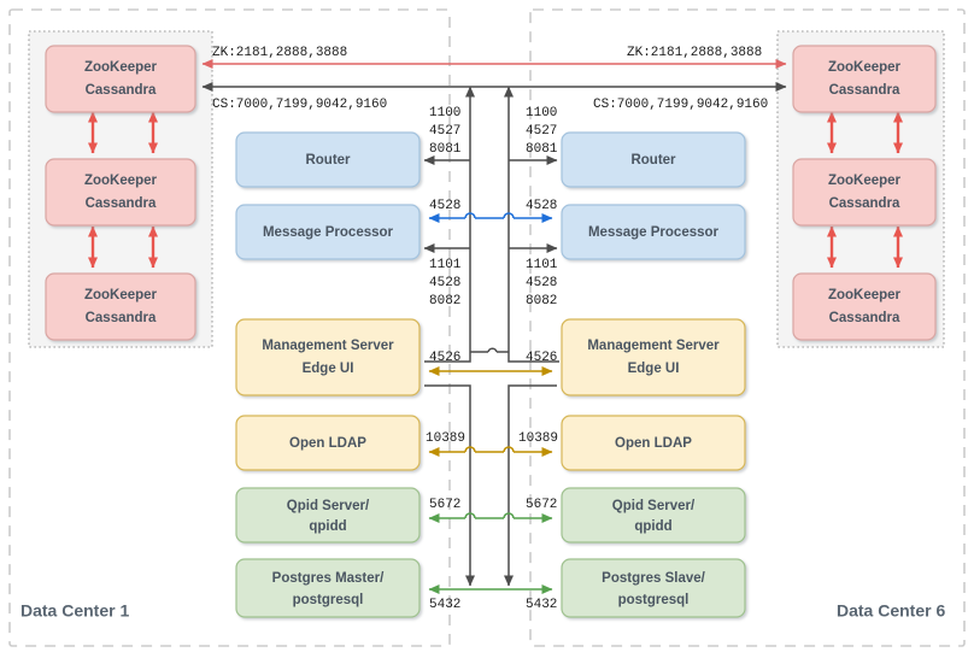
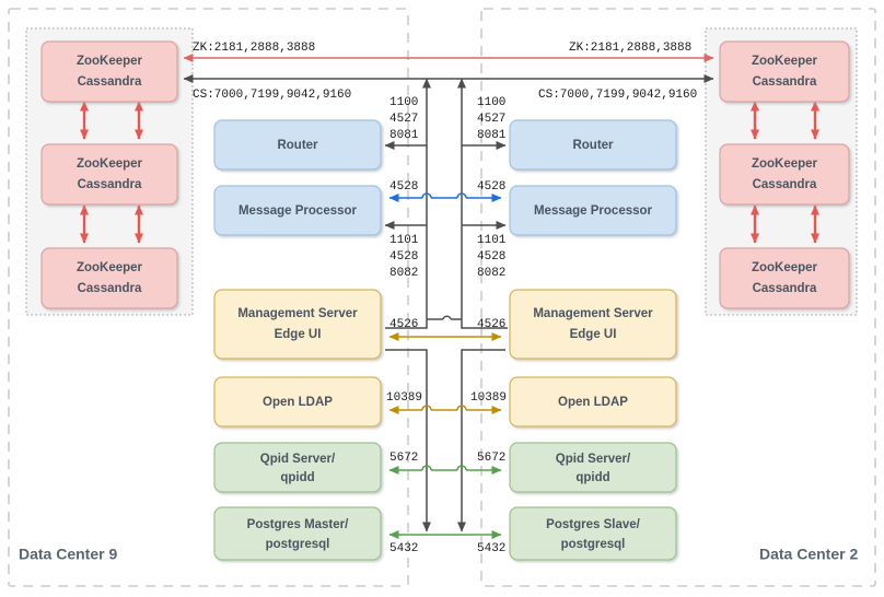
- Data Center 1
+ Data Center 9
- Data Center 6
+ Data Center 2
  ZooKeeper
  Cassandra
  ZooKeeper
  Cassandra
  ZooKeeper
  Cassandra
  ZooKeeper
  Cassandra
  ZooKeeper
  Cassandra
  ZooKeeper
  Cassandra
  ZK:2181,2888,3888
  ZK:2181,2888,3888
  CS:7000,7199,9042,9160
  CS:7000,7199,9042,9160
  Router
  Router
  1100
  4527
  8081
  1100
  4527
  8081
  Message Processor
  Message Processor
  4528
  4528
  1101
  4528
  8082
  1101
  4528
  8082
  Management Server
  Edge UI
  Management Server
  Edge UI
  4526
  4526
  Open LDAP
  Open LDAP
  10389
  10389
  Qpid Server/
  qpidd
  Qpid Server/
  qpidd
  5672
  5672
  Postgres Master/
  postgresql
  Postgres Slave/
  postgresql
  5432
  5432
